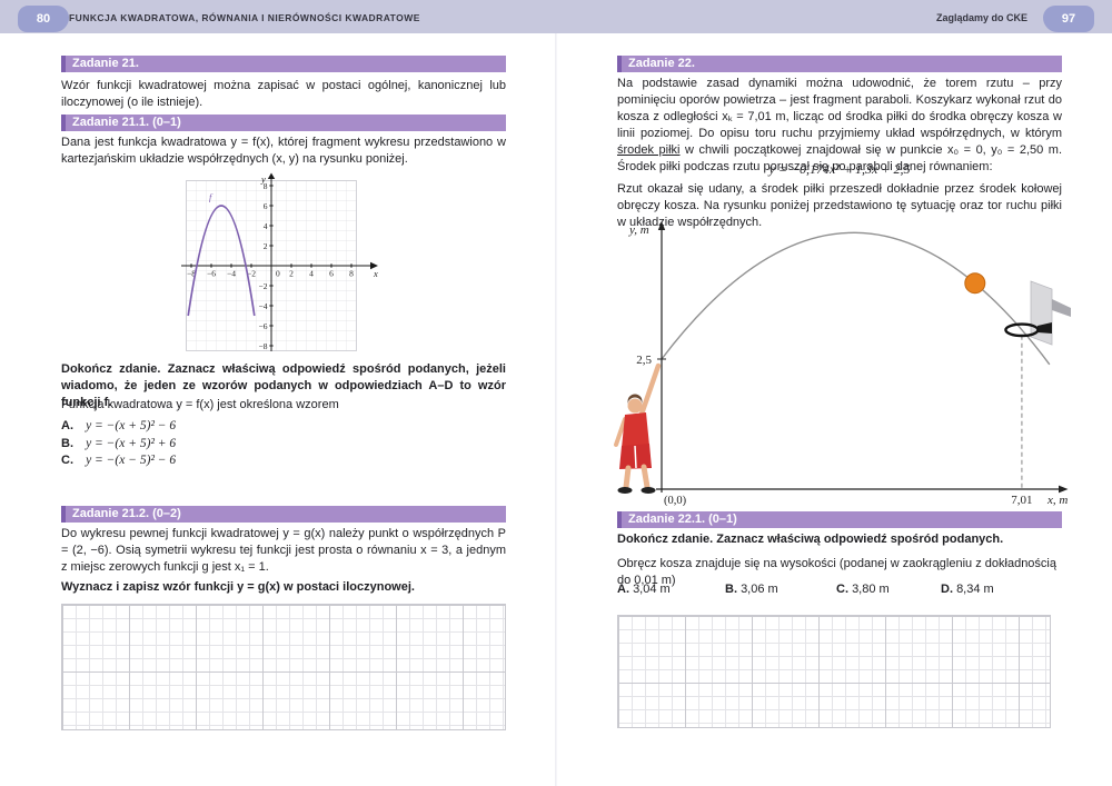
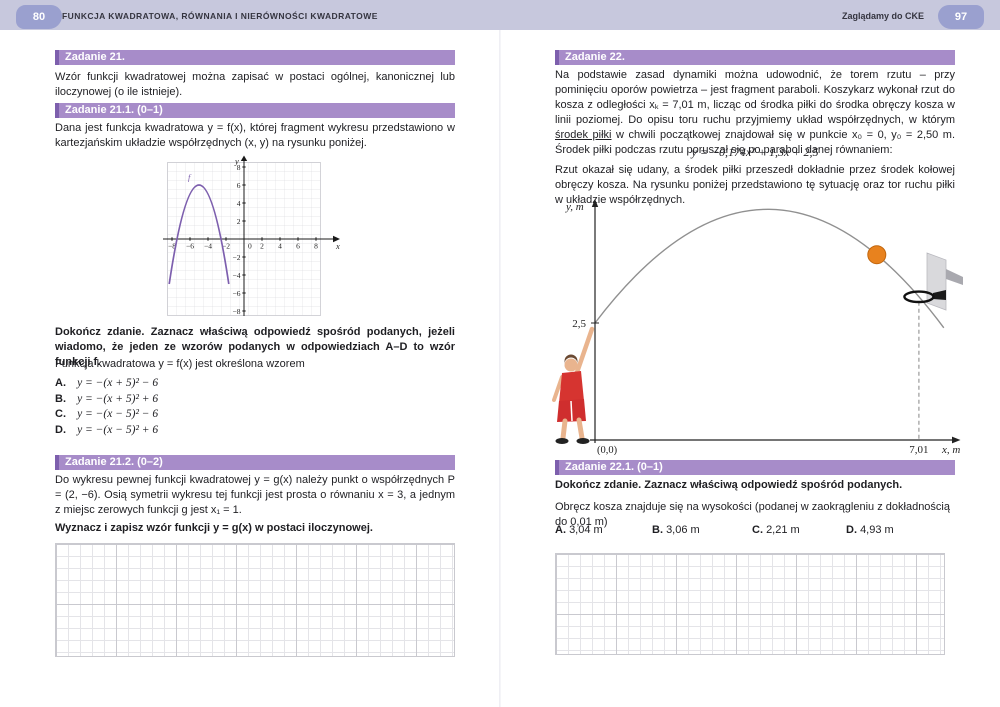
  80
  FUNKCJA KWADRATOWA, RÓWNANIA I NIERÓWNOŚCI KWADRATOWE
  Zaglądamy do CKE
  97
  Zadanie 21.
  Wzór funkcji kwadratowej można zapisać w postaci ogólnej, kanonicznej lub iloczynowej (o ile istnieje).
  Zadanie 21.1. (0–1)
  Dana jest funkcja kwadratowa y = f(x), której fragment wykresu przedstawiono w kartezjańskim układzie współrzędnych (x, y) na rysunku poniżej.
  −8
  −6
  −4
  −2
  0
  2
  4
  6
  8
  8
  6
  4
  2
  −2
  −4
  −6
  −8
  f
  x
  y
  Dokończ zdanie. Zaznacz właściwą odpowiedź spośród podanych, jeżeli wiadomo, że jeden ze wzorów podanych w odpowiedziach A–D to wzór funkcji f.
  Funkcja kwadratowa y = f(x) jest określona wzorem
  A. y = −(x + 5)² − 6
  B. y = −(x + 5)² + 6
  C. y = −(x − 5)² − 6
+ D. y = −(x − 5)² + 6
  Zadanie 21.2. (0–2)
  Do wykresu pewnej funkcji kwadratowej y = g(x) należy punkt o współrzędnych P = (2, −6). Osią symetrii wykresu tej funkcji jest prosta o równaniu x = 3, a jednym z miejsc zerowych funkcji g jest x₁ = 1.
  Wyznacz i zapisz wzór funkcji y = g(x) w postaci iloczynowej.
  Zadanie 22.
  Na podstawie zasad dynamiki można udowodnić, że torem rzutu – przy pominięciu oporów powietrza – jest fragment paraboli. Koszykarz wykonał rzut do kosza z odległości xₖ = 7,01 m, licząc od środka piłki do środka obręczy kosza w linii poziomej. Do opisu toru ruchu przyjmiemy układ współrzędnych, w którym środek piłki w chwili początkowej znajdował się w punkcie x₀ = 0, y₀ = 2,50 m. Środek piłki podczas rzutu poruszał się po paraboli danej równaniem:
  y = −0,174x² + 1,3x + 2,5
  Rzut okazał się udany, a środek piłki przeszedł dokładnie przez środek kołowej obręczy kosza. Na rysunku poniżej przedstawiono tę sytuację oraz tor ruchu piłki w układie współrzędnych.
  y, m
  x, m
  2,5
  (0,0)
  7,01
  Zadanie 22.1. (0–1)
  Dokończ zdanie. Zaznacz właściwą odpowiedź spośród podanych.
  Obręcz kosza znajduje się na wysokości (podanej w zaokrągleniu z dokładnością do 0,01 m)
  A. 3,04 m
  B. 3,06 m
- C. 3,80 m
+ C. 2,21 m
- D. 8,34 m
+ D. 4,93 m
